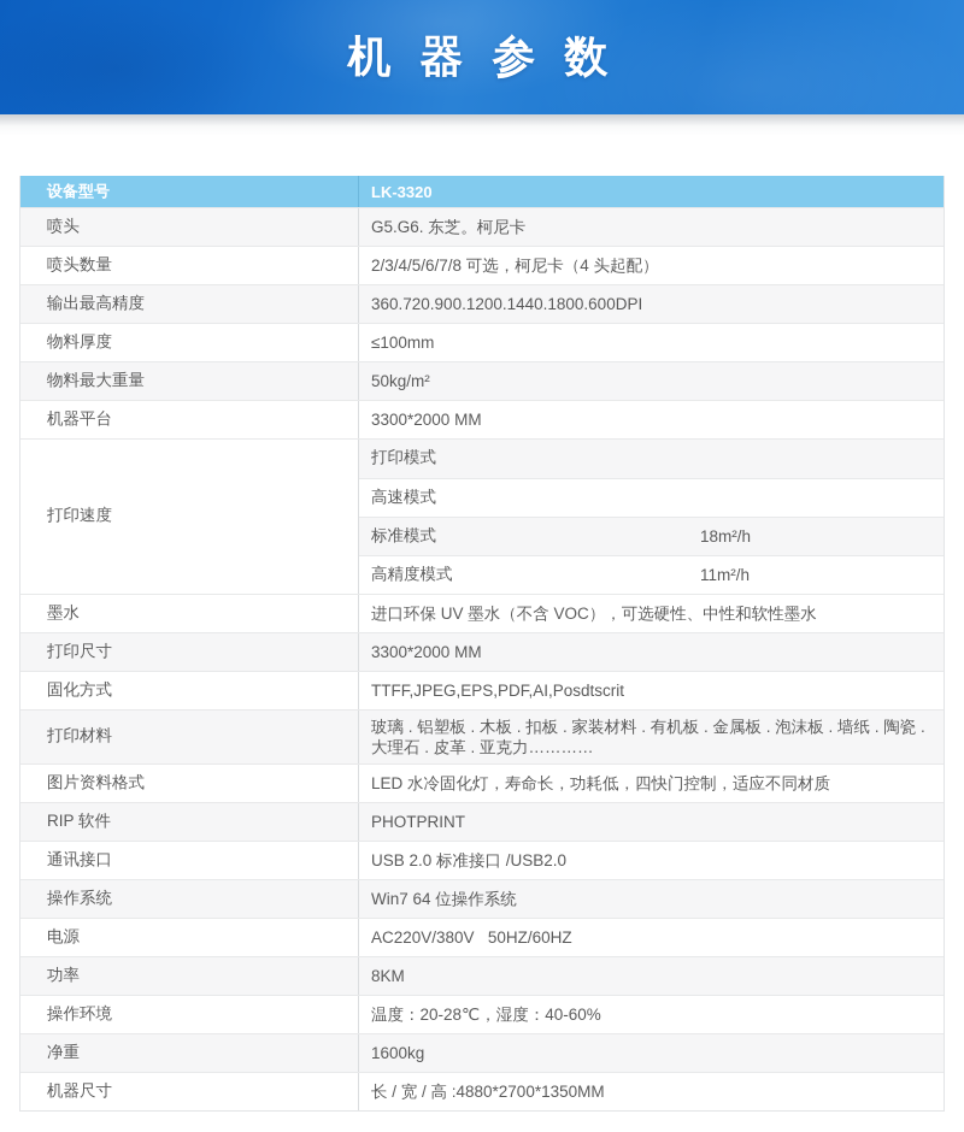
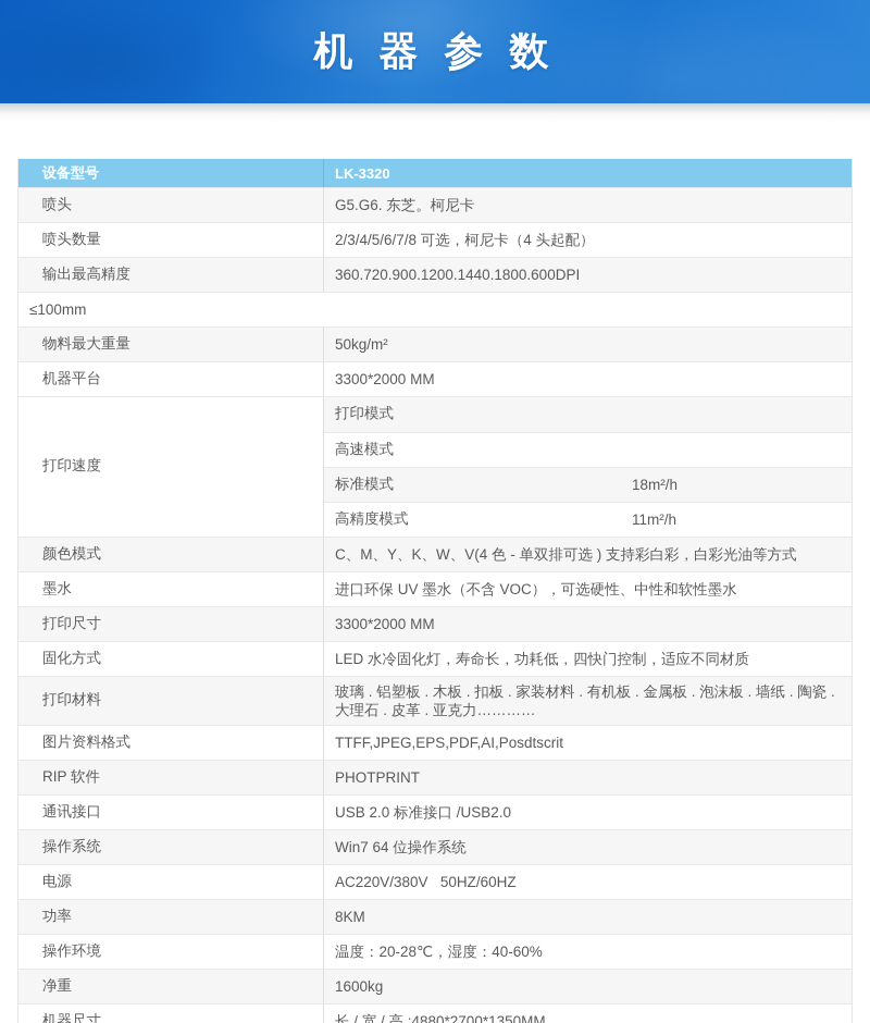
  机 器 参 数
  设备型号
  LK-3320
  喷头
  G5.G6. 东芝。柯尼卡
  喷头数量
  2/3/4/5/6/7/8 可选，柯尼卡（4 头起配）
  输出最高精度
  360.720.900.1200.1440.1800.600DPI
- 物料厚度
  ≤100mm
  物料最大重量
  50kg/m²
  机器平台
  3300*2000 MM
  打印速度
  打印模式
  高速模式
  标准模式
  18m²/h
  高精度模式
  11m²/h
+ 颜色模式
+ C、M、Y、K、W、V(4 色 - 单双排可选 ) 支持彩白彩，白彩光油等方式
  墨水
  进口环保 UV 墨水（不含 VOC），可选硬性、中性和软性墨水
  打印尺寸
  3300*2000 MM
  固化方式
- TTFF,JPEG,EPS,PDF,AI,Posdtscrit
+ LED 水冷固化灯，寿命长，功耗低，四快门控制，适应不同材质
  打印材料
  玻璃 . 铝塑板 . 木板 . 扣板 . 家装材料 . 有机板 . 金属板 . 泡沫板 . 墙纸 . 陶瓷 . 大理石 . 皮革 . 亚克力…………
  图片资料格式
- LED 水冷固化灯，寿命长，功耗低，四快门控制，适应不同材质
+ TTFF,JPEG,EPS,PDF,AI,Posdtscrit
  RIP 软件
  PHOTPRINT
  通讯接口
  USB 2.0 标准接口 /USB2.0
  操作系统
  Win7 64 位操作系统
  电源
  AC220V/380V 50HZ/60HZ
  功率
  8KM
  操作环境
  温度：20-28℃，湿度：40-60%
  净重
  1600kg
  机器尺寸
  长 / 宽 / 高 :4880*2700*1350MM
